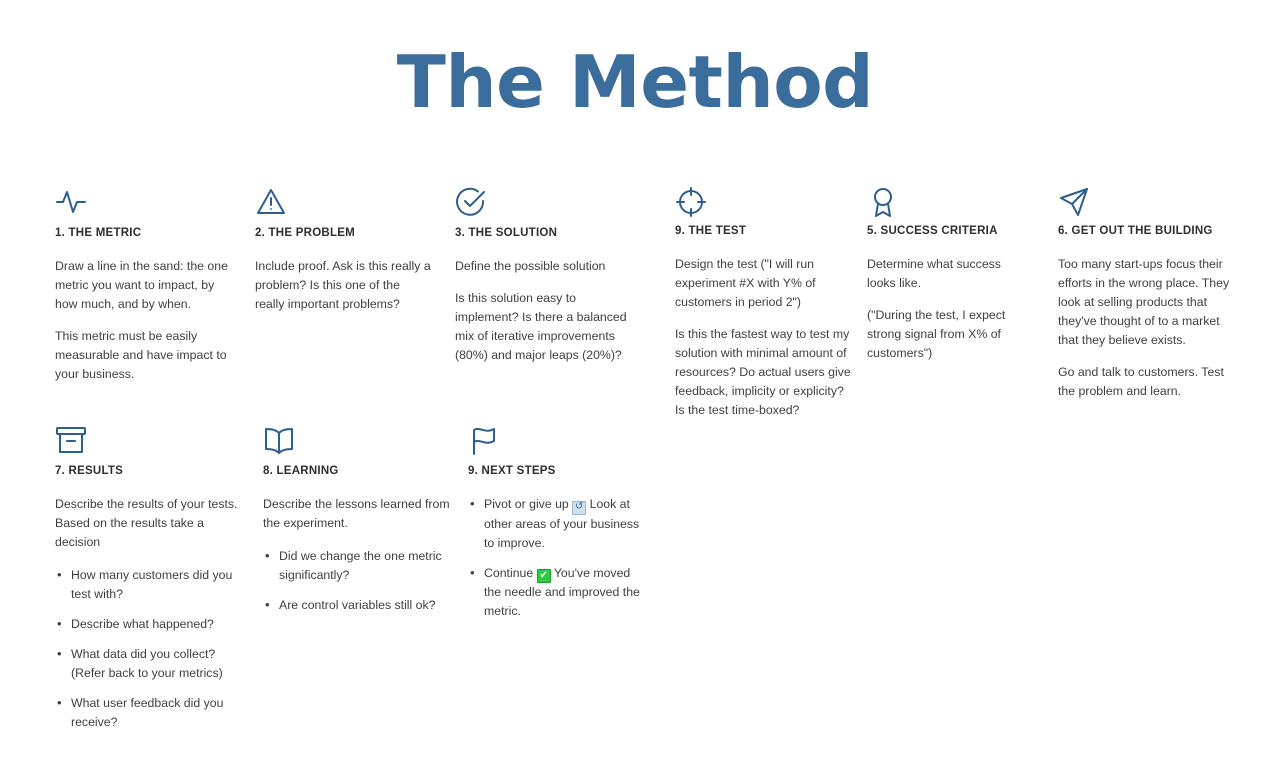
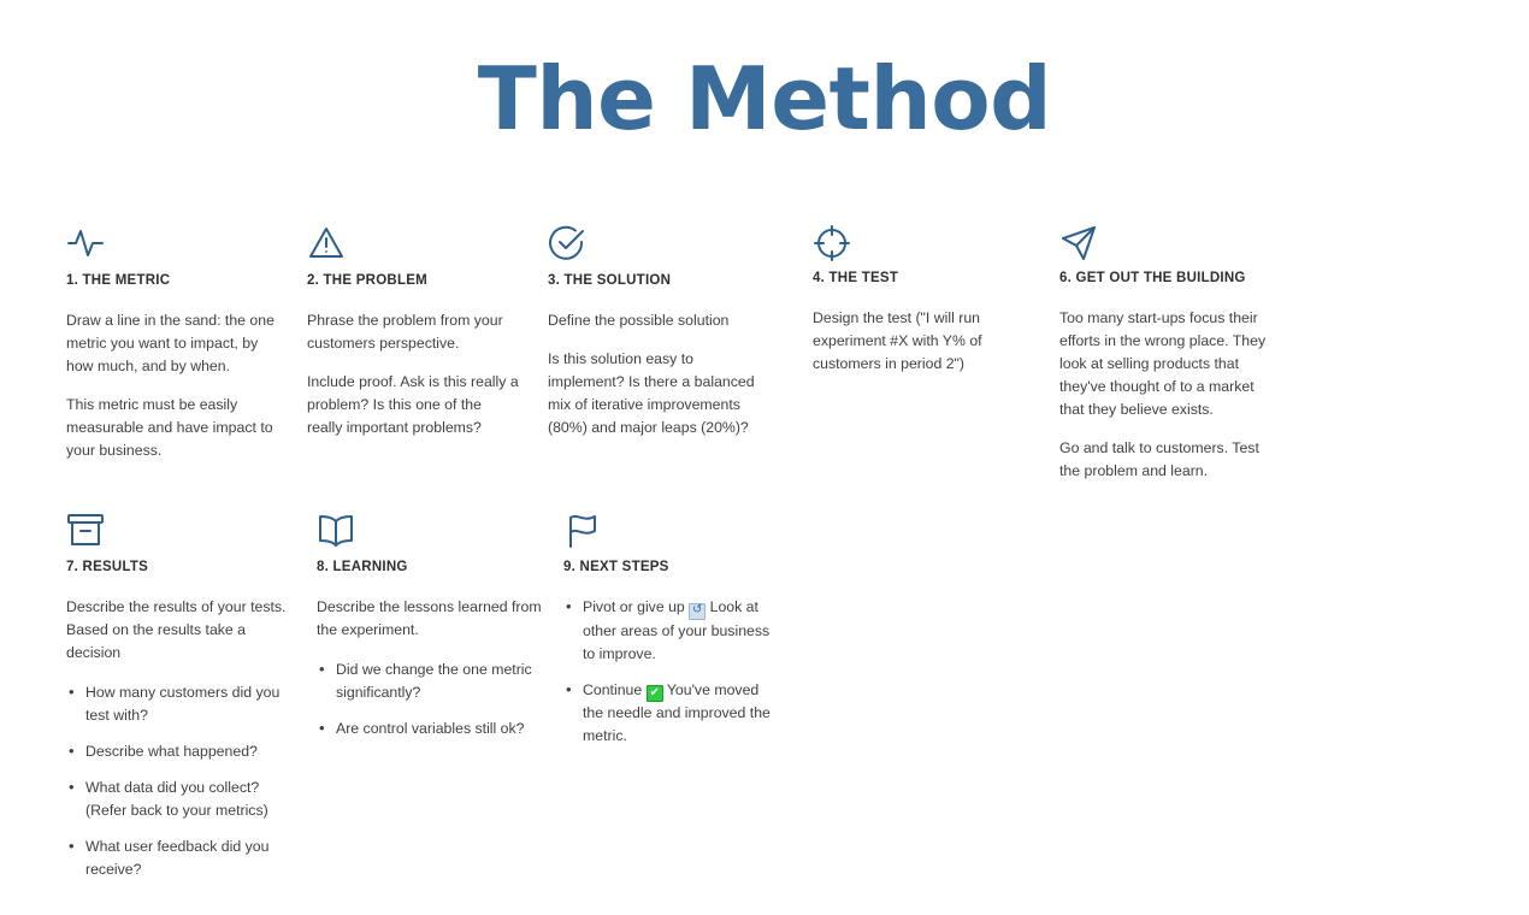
  The Method
  1. THE METRIC
  Draw a line in the sand: the one metric you want to impact, by how much, and by when.
  This metric must be easily measurable and have impact to your business.
  2. THE PROBLEM
+ Phrase the problem from your customers perspective.
  Include proof. Ask is this really a problem? Is this one of the really important problems?
  3. THE SOLUTION
  Define the possible solution
  Is this solution easy to implement? Is there a balanced mix of iterative improvements (80%) and major leaps (20%)?
- 9. THE TEST
+ 4. THE TEST
  Design the test ("I will run experiment #X with Y% of customers in period 2")
- Is this the fastest way to test my solution with minimal amount of resources? Do actual users give feedback, implicity or explicity? Is the test time-boxed?
- 5. SUCCESS CRITERIA
- Determine what success looks like.
- ("During the test, I expect strong signal from X% of customers")
  6. GET OUT THE BUILDING
  Too many start-ups focus their efforts in the wrong place. They look at selling products that they've thought of to a market that they believe exists.
  Go and talk to customers. Test the problem and learn.
  7. RESULTS
  Describe the results of your tests. Based on the results take a decision
  How many customers did you test with?
  Describe what happened?
  What data did you collect? (Refer back to your metrics)
  What user feedback did you receive?
  8. LEARNING
  Describe the lessons learned from the experiment.
  Did we change the one metric significantly?
  Are control variables still ok?
  9. NEXT STEPS
  Pivot or give up ↺ Look at other areas of your business to improve.
  Continue ✔ You've moved the needle and improved the metric.
